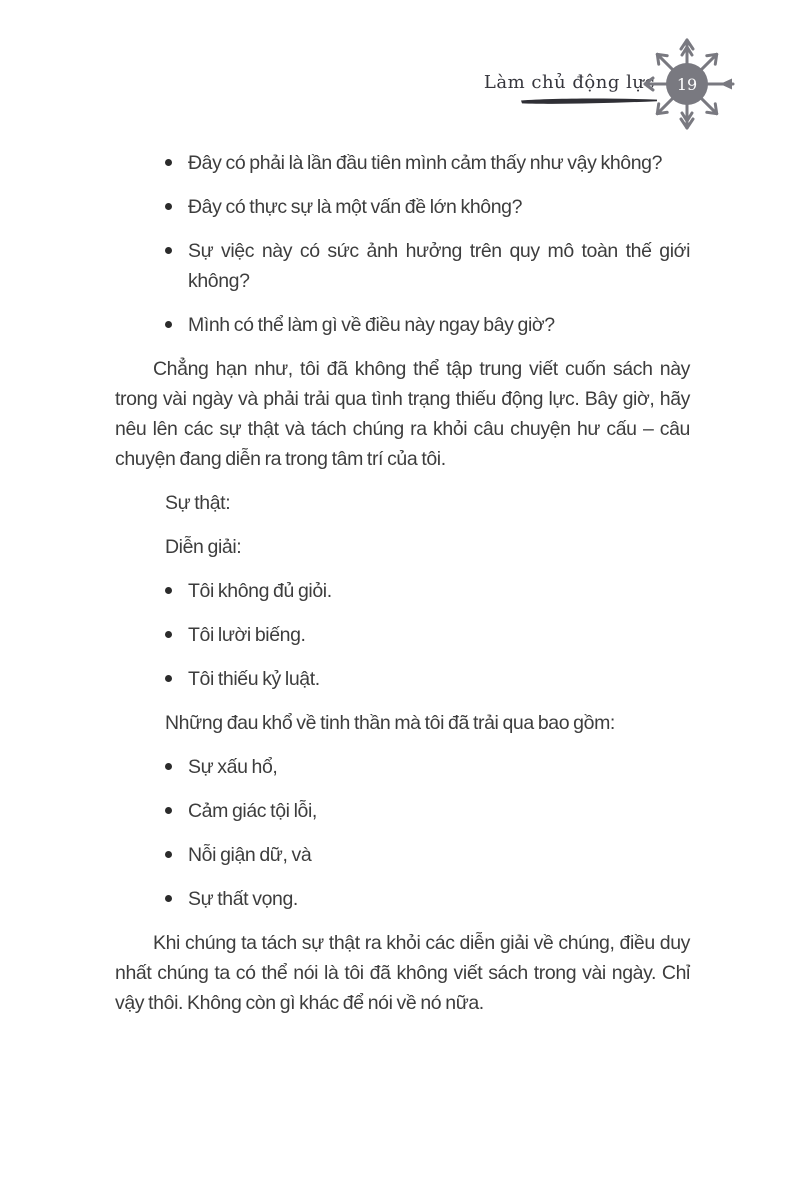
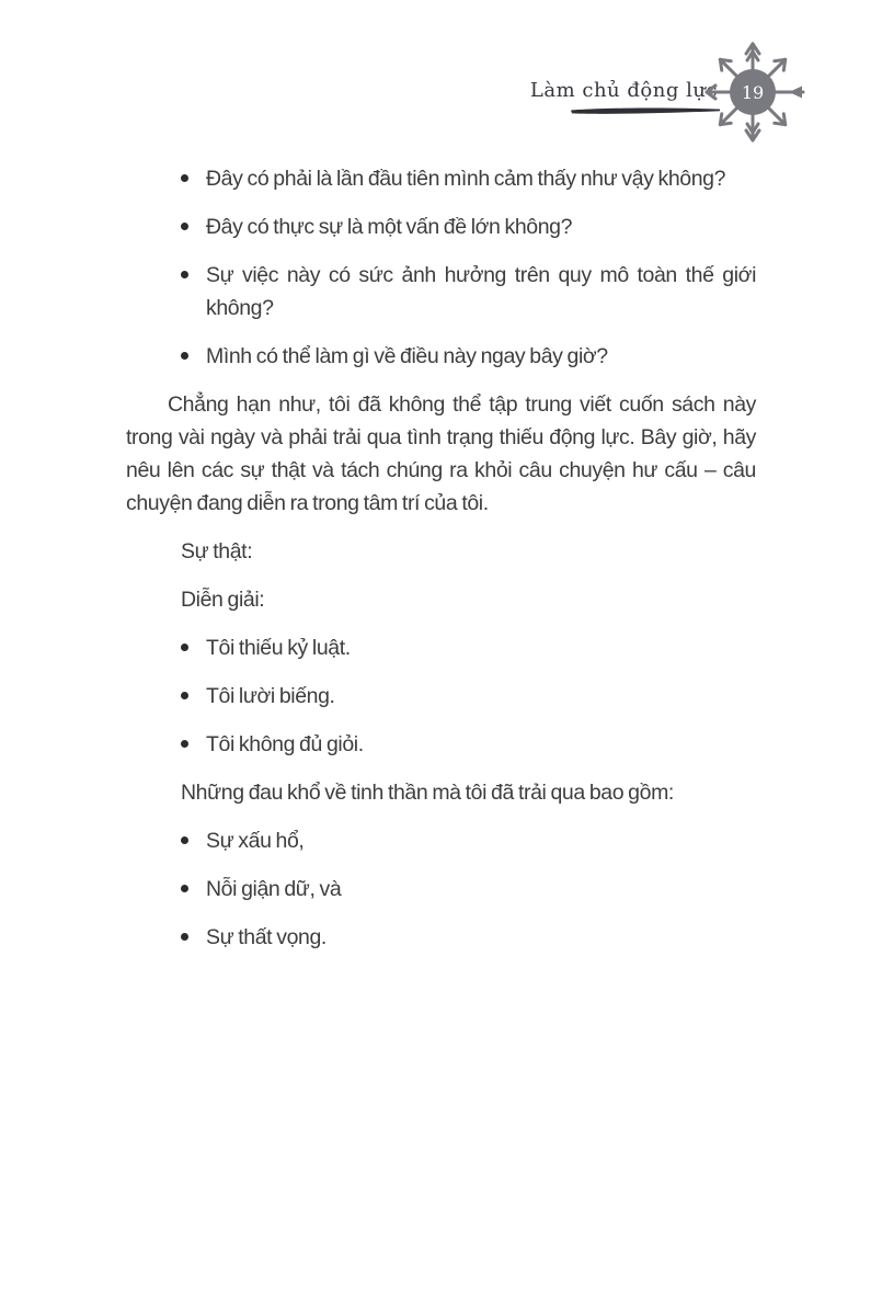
  Làm chủ động lự
  19
  Đây có phải là lần đầu tiên mình cảm thấy như vậy không?
  Đây có thực sự là một vấn đề lớn không?
  Sự việc này có sức ảnh hưởng trên quy mô toàn thế giới không?
  Mình có thể làm gì về điều này ngay bây giờ?
  Chẳng hạn như, tôi đã không thể tập trung viết cuốn sách này trong vài ngày và phải trải qua tình trạng thiếu động lực. Bây giờ, hãy nêu lên các sự thật và tách chúng ra khỏi câu chuyện hư cấu – câu chuyện đang diễn ra trong tâm trí của tôi.
  Sự thật:
  Diễn giải:
- Tôi không đủ giỏi.
+ Tôi thiếu kỷ luật.
  Tôi lười biếng.
- Tôi thiếu kỷ luật.
+ Tôi không đủ giỏi.
  Những đau khổ về tinh thần mà tôi đã trải qua bao gồm:
  Sự xấu hổ,
- Cảm giác tội lỗi,
  Nỗi giận dữ, và
  Sự thất vọng.
- Khi chúng ta tách sự thật ra khỏi các diễn giải về chúng, điều duy nhất chúng ta có thể nói là tôi đã không viết sách trong vài ngày. Chỉ vậy thôi. Không còn gì khác để nói về nó nữa.
